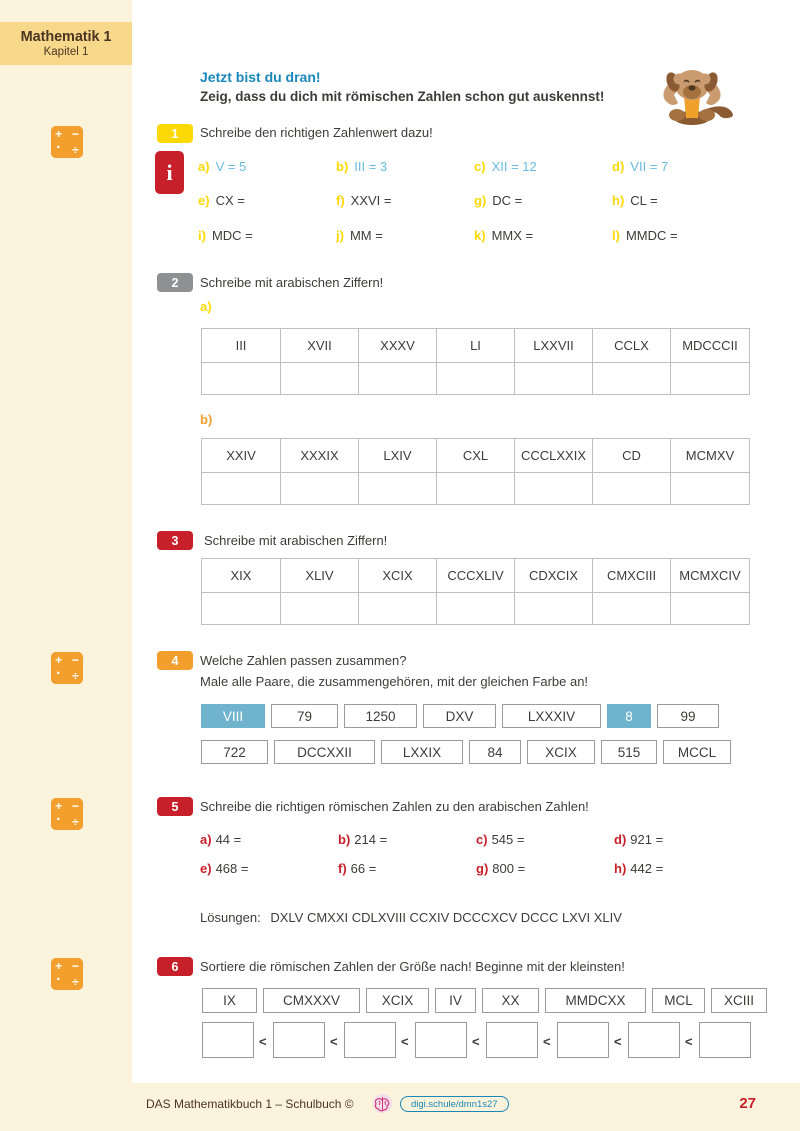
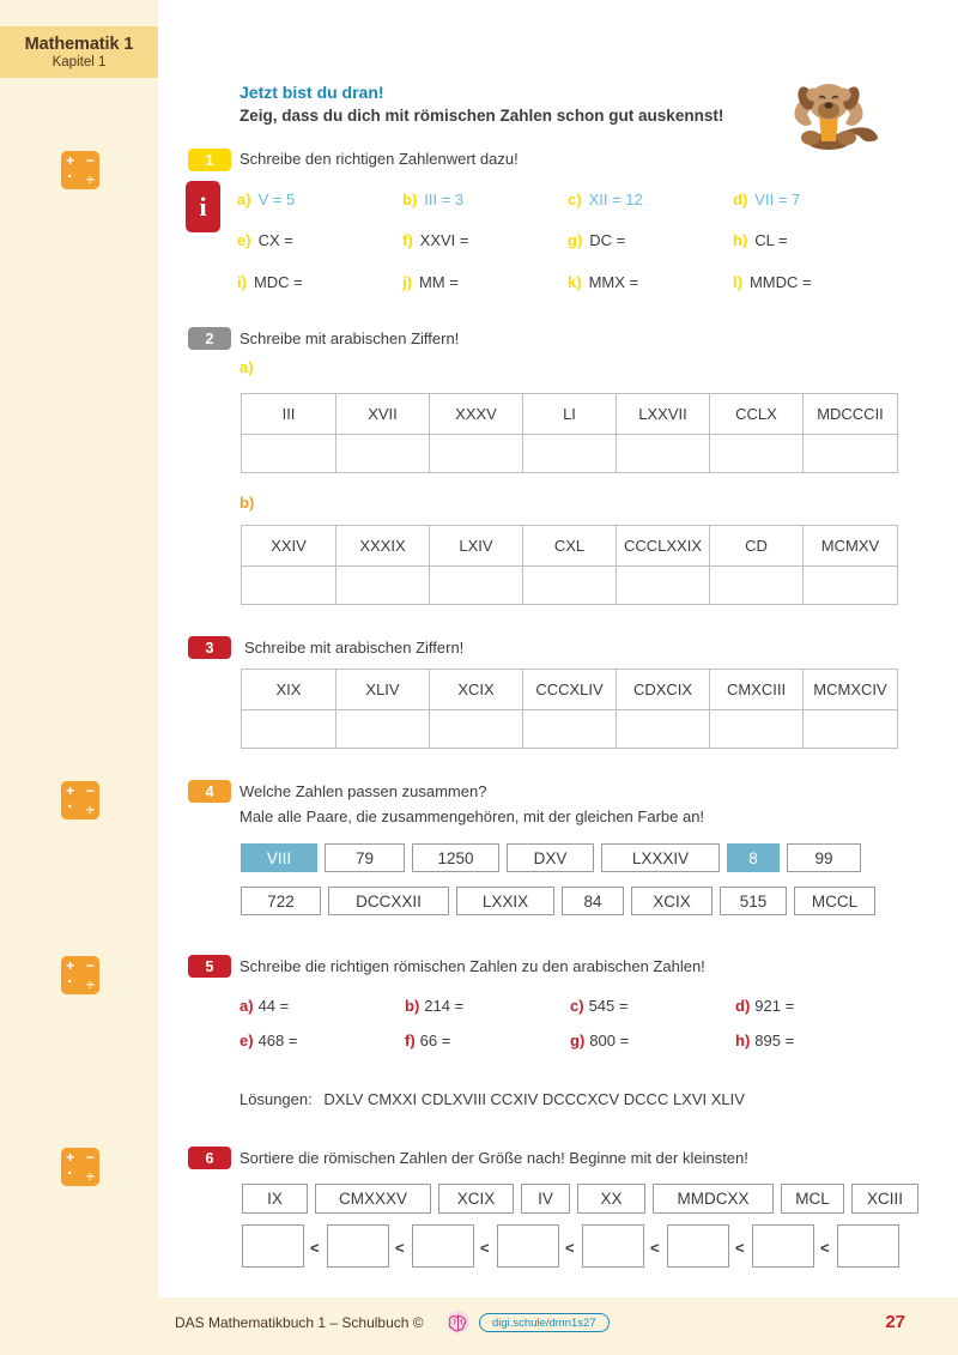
  Mathematik 1
  Kapitel 1
  Jetzt bist du dran!
  Zeig, dass du dich mit römischen Zahlen schon gut auskennst!
  1
  Schreibe den richtigen Zahlenwert dazu!
  i
  a) V = 5
  b) III = 3
  c) XII = 12
  d) VII = 7
  e) CX =
  f) XXVI =
  g) DC =
  h) CL =
  i) MDC =
  j) MM =
  k) MMX =
  l) MMDC =
  2
  Schreibe mit arabischen Ziffern!
  a)
  III	XVII	XXXV	LI	LXXVII	CCLX	MDCCCII
  b)
  XXIV	XXXIX	LXIV	CXL	CCCLXXIX	CD	MCMXV
  3
  Schreibe mit arabischen Ziffern!
  XIX	XLIV	XCIX	CCCXLIV	CDXCIX	CMXCIII	MCMXCIV
  4
  Welche Zahlen passen zusammen?
  Male alle Paare, die zusammengehören, mit der gleichen Farbe an!
  VIII
  79
  1250
  DXV
  LXXXIV
  8
  99
  722
  DCCXXII
  LXXIX
  84
  XCIX
  515
  MCCL
  5
  Schreibe die richtigen römischen Zahlen zu den arabischen Zahlen!
  a) 44 =
  b) 214 =
  c) 545 =
  d) 921 =
  e) 468 =
  f) 66 =
  g) 800 =
- h) 442 =
+ h) 895 =
  Lösungen: DXLV CMXXI CDLXVIII CCXIV DCCCXCV DCCC LXVI XLIV
  6
  Sortiere die römischen Zahlen der Größe nach! Beginne mit der kleinsten!
  IX
  CMXXXV
  XCIX
  IV
  XX
  MMDCXX
  MCL
  XCIII
  <
  <
  <
  <
  <
  <
  <
  DAS Mathematikbuch 1 – Schulbuch ©
  digi.schule/dmn1s27
  27
